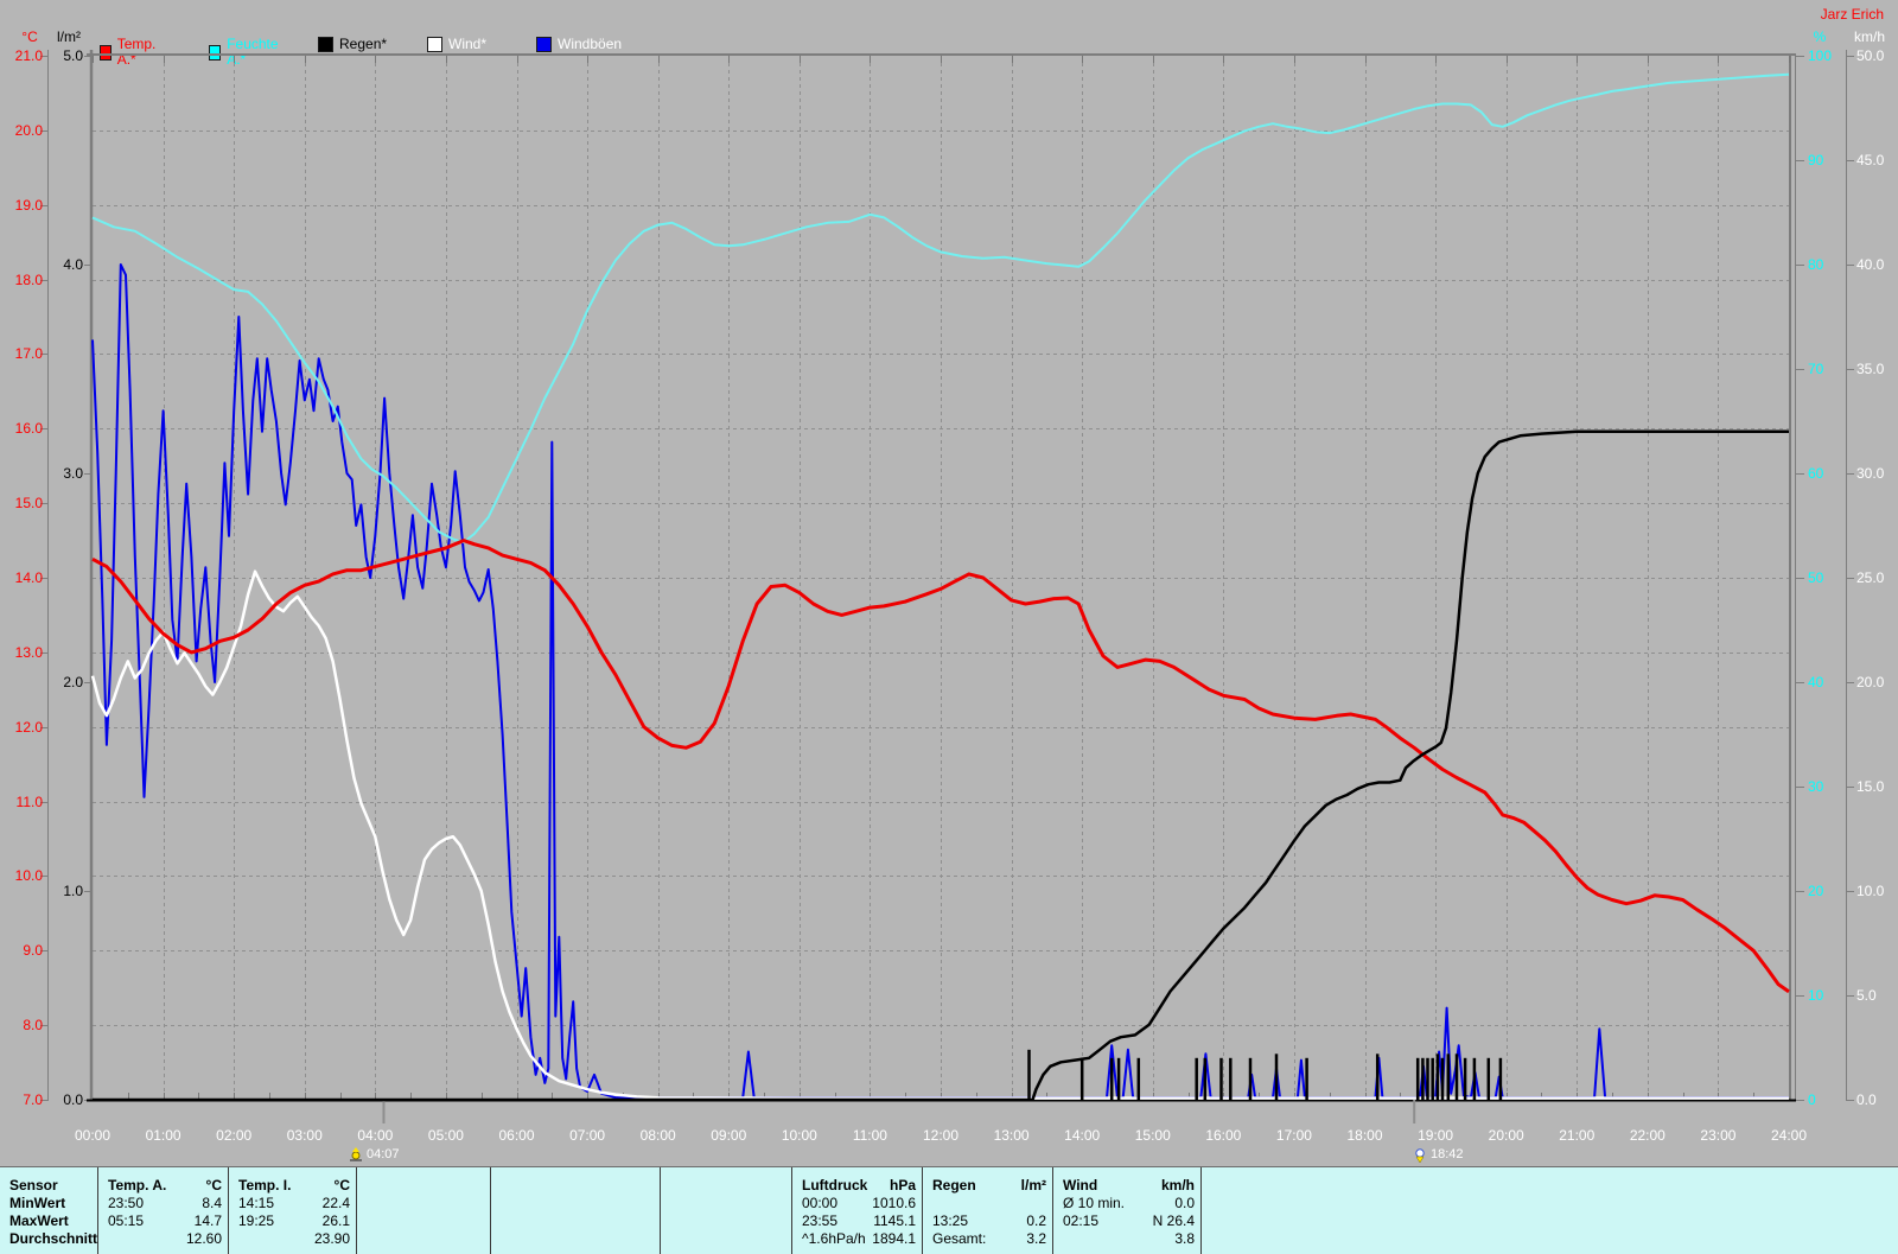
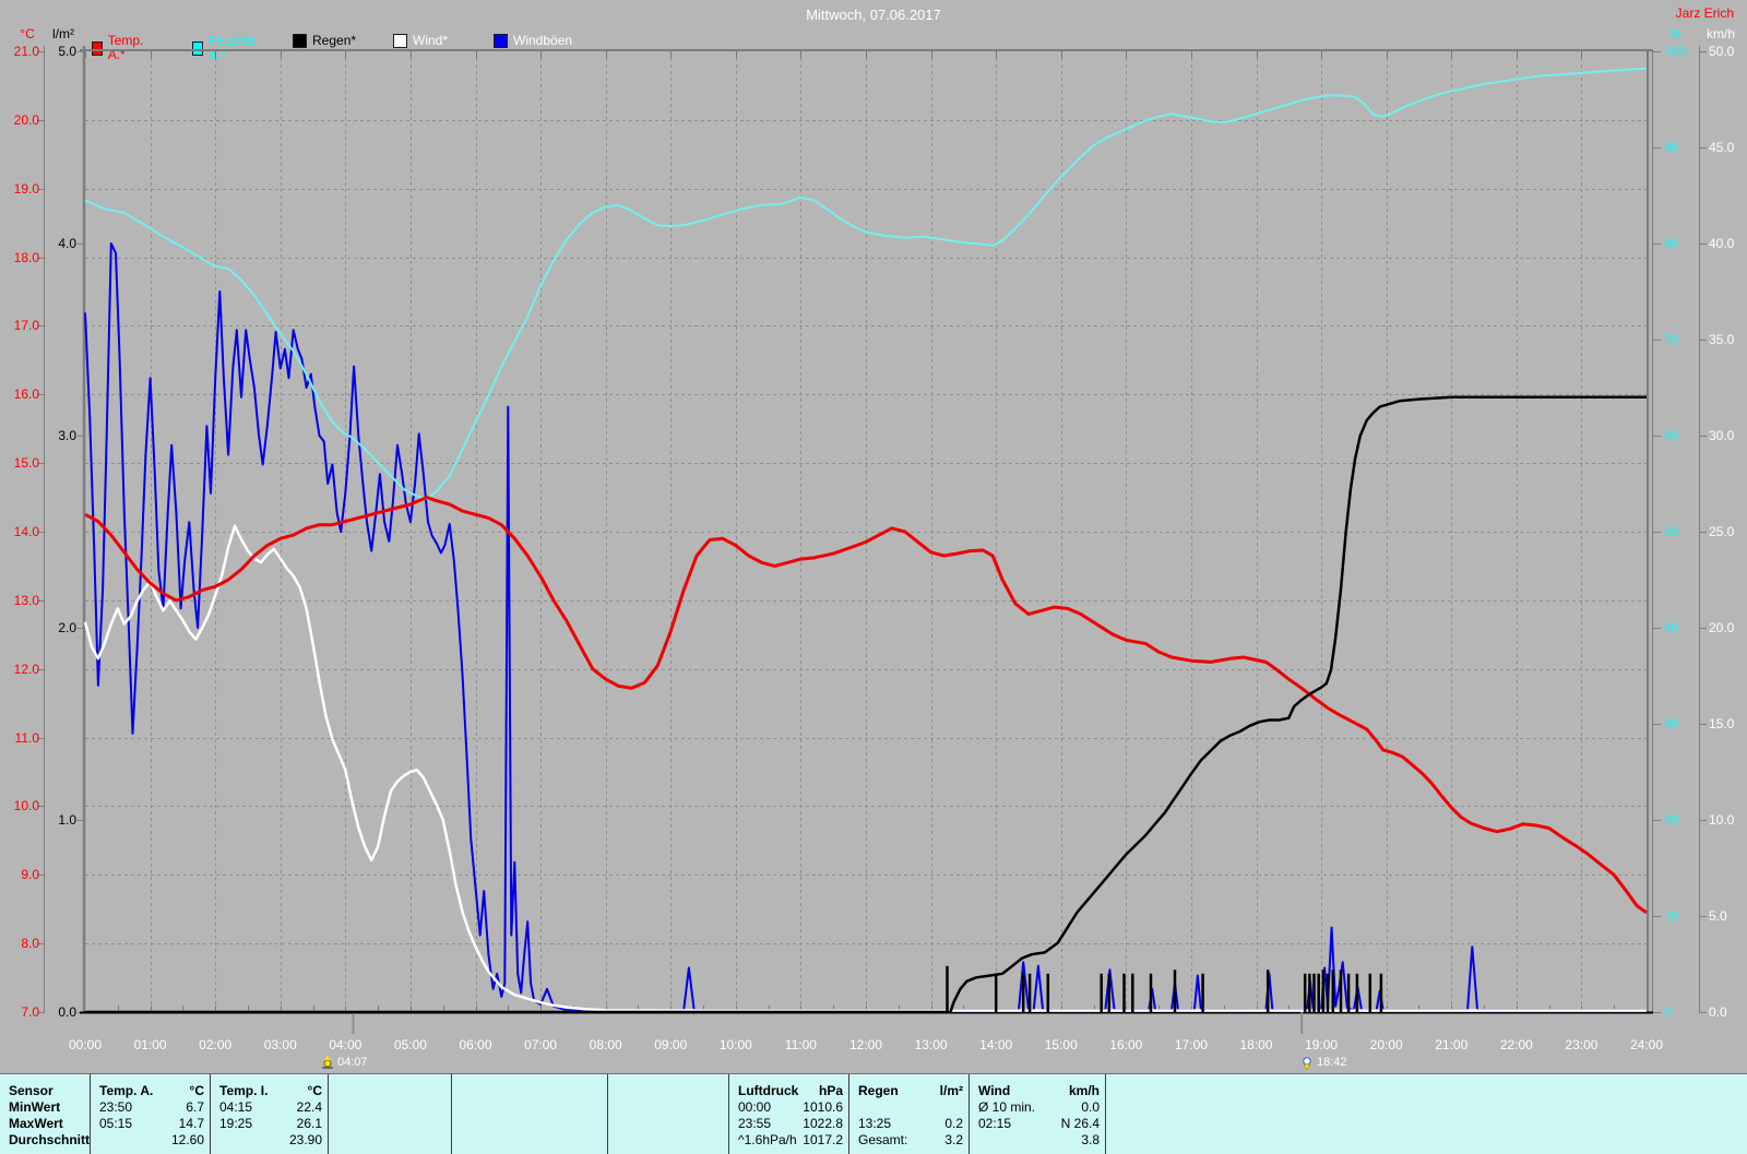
+ Mittwoch, 07.06.2017
  Jarz Erich
  °C
  l/m²
  %
  km/h
  Temp. A.*
  Feuchte A.*
  Regen*
  Wind*
  Windböen
  21.0
  20.0
  19.0
  18.0
  17.0
  16.0
  15.0
  14.0
  13.0
  12.0
  11.0
  10.0
  9.0
  8.0
  7.0
  5.0
  4.0
  3.0
  2.0
  1.0
  0.0
  100
  90
  80
  70
  60
  50
  40
  30
  20
  10
  0
  50.0
  45.0
  40.0
  35.0
  30.0
  25.0
  20.0
  15.0
  10.0
  5.0
  0.0
  00:00
  01:00
  02:00
  03:00
  04:00
  05:00
  06:00
  07:00
  08:00
  09:00
  10:00
  11:00
  12:00
  13:00
  14:00
  15:00
  16:00
  17:00
  18:00
  19:00
  20:00
  21:00
  22:00
  23:00
  24:00
  04:07
  18:42
  Sensor
  MinWert
  MaxWert
  Durchschnitt
  Temp. A.
  °C
  23:50
- 8.4
+ 6.7
  05:15
  14.7
  12.60
  Temp. I.
  °C
- 14:15
+ 04:15
  22.4
  19:25
  26.1
  23.90
  Luftdruck
  hPa
  00:00
  1010.6
  23:55
- 1145.1
+ 1022.8
  ^1.6hPa/h
- 1894.1
+ 1017.2
  Regen
  l/m²
  13:25
  0.2
  Gesamt:
  3.2
  Wind
  km/h
  Ø 10 min.
  0.0
  02:15
  N 26.4
  3.8
